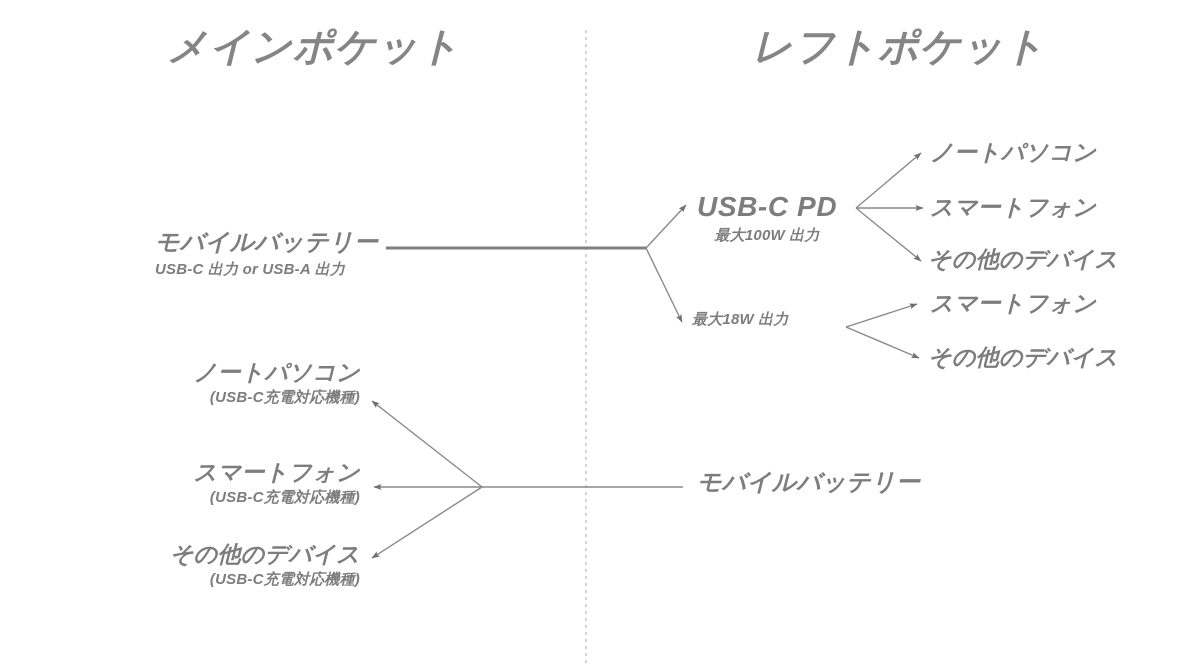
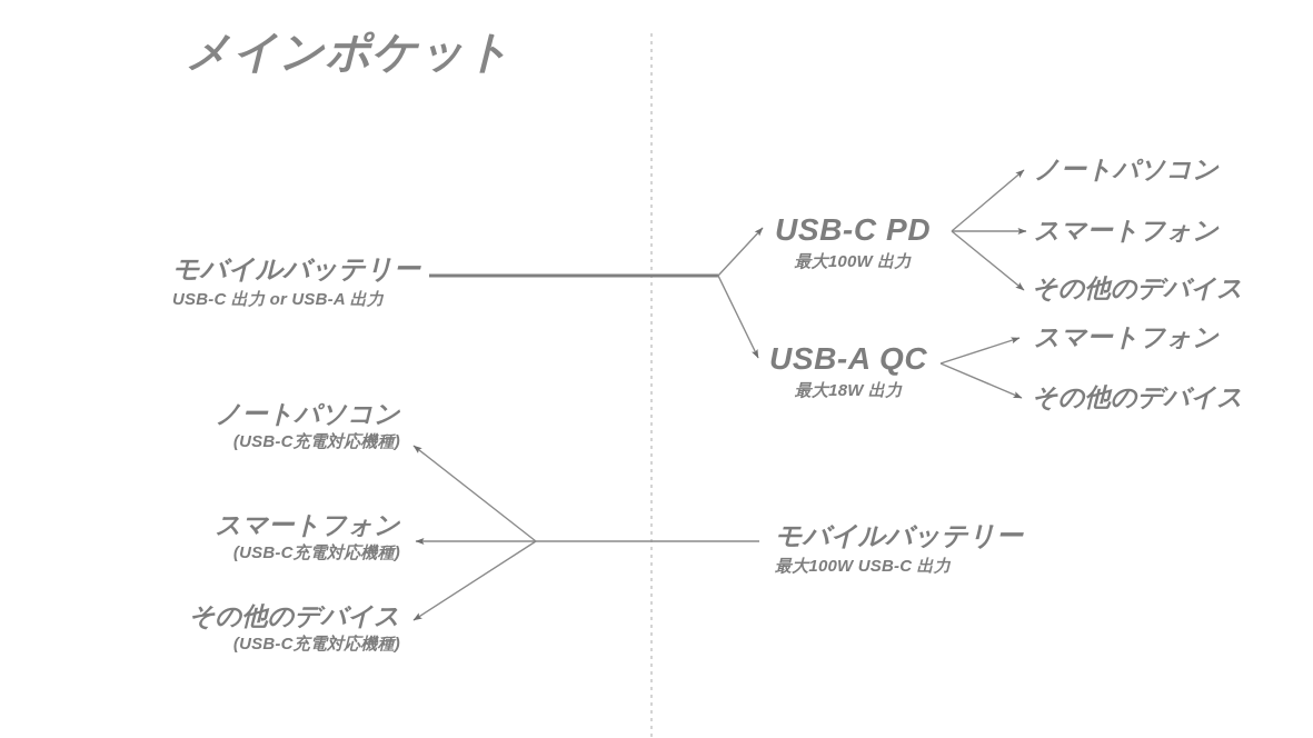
  メインポケット
- レフトポケット
  モバイルバッテリー
  USB-C 出力 or USB-A 出力
  USB-C PD
  最大100W 出力
+ USB-A QC
  最大18W 出力
  ノートパソコン
  スマートフォン
  その他のデバイス
  スマートフォン
  その他のデバイス
  モバイルバッテリー
+ 最大100W USB-C 出力
  ノートパソコン
  (USB-C充電対応機種)
  スマートフォン
  (USB-C充電対応機種)
  その他のデバイス
  (USB-C充電対応機種)
